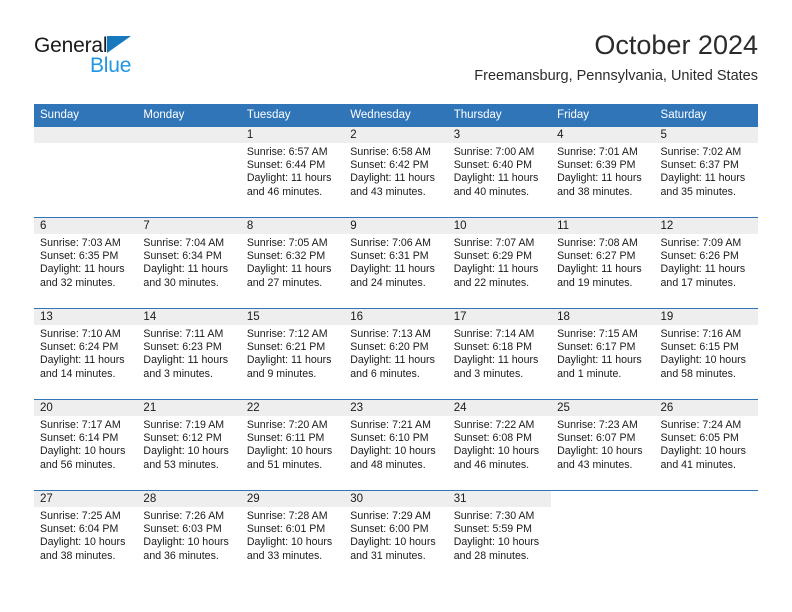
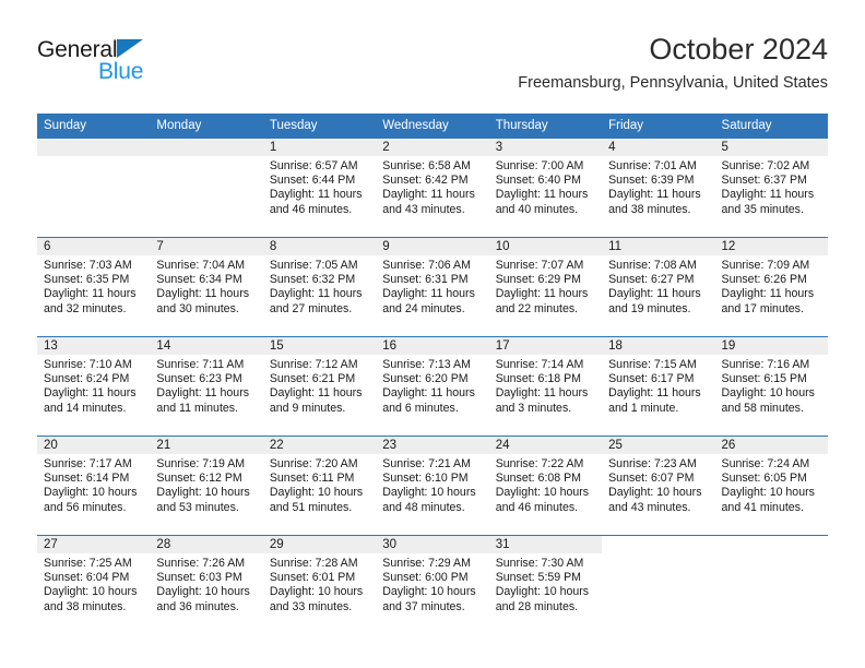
  General
  Blue
  October 2024
  Freemansburg, Pennsylvania, United States
  Sunday	Monday	Tuesday	Wednesday	Thursday	Friday	Saturday
  		1Sunrise: 6:57 AMSunset: 6:44 PMDaylight: 11 hoursand 46 minutes.	2Sunrise: 6:58 AMSunset: 6:42 PMDaylight: 11 hoursand 43 minutes.	3Sunrise: 7:00 AMSunset: 6:40 PMDaylight: 11 hoursand 40 minutes.	4Sunrise: 7:01 AMSunset: 6:39 PMDaylight: 11 hoursand 38 minutes.	5Sunrise: 7:02 AMSunset: 6:37 PMDaylight: 11 hoursand 35 minutes.
  6Sunrise: 7:03 AMSunset: 6:35 PMDaylight: 11 hoursand 32 minutes.	7Sunrise: 7:04 AMSunset: 6:34 PMDaylight: 11 hoursand 30 minutes.	8Sunrise: 7:05 AMSunset: 6:32 PMDaylight: 11 hoursand 27 minutes.	9Sunrise: 7:06 AMSunset: 6:31 PMDaylight: 11 hoursand 24 minutes.	10Sunrise: 7:07 AMSunset: 6:29 PMDaylight: 11 hoursand 22 minutes.	11Sunrise: 7:08 AMSunset: 6:27 PMDaylight: 11 hoursand 19 minutes.	12Sunrise: 7:09 AMSunset: 6:26 PMDaylight: 11 hoursand 17 minutes.
- 13Sunrise: 7:10 AMSunset: 6:24 PMDaylight: 11 hoursand 14 minutes.	14Sunrise: 7:11 AMSunset: 6:23 PMDaylight: 11 hoursand 3 minutes.	15Sunrise: 7:12 AMSunset: 6:21 PMDaylight: 11 hoursand 9 minutes.	16Sunrise: 7:13 AMSunset: 6:20 PMDaylight: 11 hoursand 6 minutes.	17Sunrise: 7:14 AMSunset: 6:18 PMDaylight: 11 hoursand 3 minutes.	18Sunrise: 7:15 AMSunset: 6:17 PMDaylight: 11 hoursand 1 minute.	19Sunrise: 7:16 AMSunset: 6:15 PMDaylight: 10 hoursand 58 minutes.
+ 13Sunrise: 7:10 AMSunset: 6:24 PMDaylight: 11 hoursand 14 minutes.	14Sunrise: 7:11 AMSunset: 6:23 PMDaylight: 11 hoursand 11 minutes.	15Sunrise: 7:12 AMSunset: 6:21 PMDaylight: 11 hoursand 9 minutes.	16Sunrise: 7:13 AMSunset: 6:20 PMDaylight: 11 hoursand 6 minutes.	17Sunrise: 7:14 AMSunset: 6:18 PMDaylight: 11 hoursand 3 minutes.	18Sunrise: 7:15 AMSunset: 6:17 PMDaylight: 11 hoursand 1 minute.	19Sunrise: 7:16 AMSunset: 6:15 PMDaylight: 10 hoursand 58 minutes.
  20Sunrise: 7:17 AMSunset: 6:14 PMDaylight: 10 hoursand 56 minutes.	21Sunrise: 7:19 AMSunset: 6:12 PMDaylight: 10 hoursand 53 minutes.	22Sunrise: 7:20 AMSunset: 6:11 PMDaylight: 10 hoursand 51 minutes.	23Sunrise: 7:21 AMSunset: 6:10 PMDaylight: 10 hoursand 48 minutes.	24Sunrise: 7:22 AMSunset: 6:08 PMDaylight: 10 hoursand 46 minutes.	25Sunrise: 7:23 AMSunset: 6:07 PMDaylight: 10 hoursand 43 minutes.	26Sunrise: 7:24 AMSunset: 6:05 PMDaylight: 10 hoursand 41 minutes.
- 27Sunrise: 7:25 AMSunset: 6:04 PMDaylight: 10 hoursand 38 minutes.	28Sunrise: 7:26 AMSunset: 6:03 PMDaylight: 10 hoursand 36 minutes.	29Sunrise: 7:28 AMSunset: 6:01 PMDaylight: 10 hoursand 33 minutes.	30Sunrise: 7:29 AMSunset: 6:00 PMDaylight: 10 hoursand 31 minutes.	31Sunrise: 7:30 AMSunset: 5:59 PMDaylight: 10 hoursand 28 minutes.
+ 27Sunrise: 7:25 AMSunset: 6:04 PMDaylight: 10 hoursand 38 minutes.	28Sunrise: 7:26 AMSunset: 6:03 PMDaylight: 10 hoursand 36 minutes.	29Sunrise: 7:28 AMSunset: 6:01 PMDaylight: 10 hoursand 33 minutes.	30Sunrise: 7:29 AMSunset: 6:00 PMDaylight: 10 hoursand 37 minutes.	31Sunrise: 7:30 AMSunset: 5:59 PMDaylight: 10 hoursand 28 minutes.
